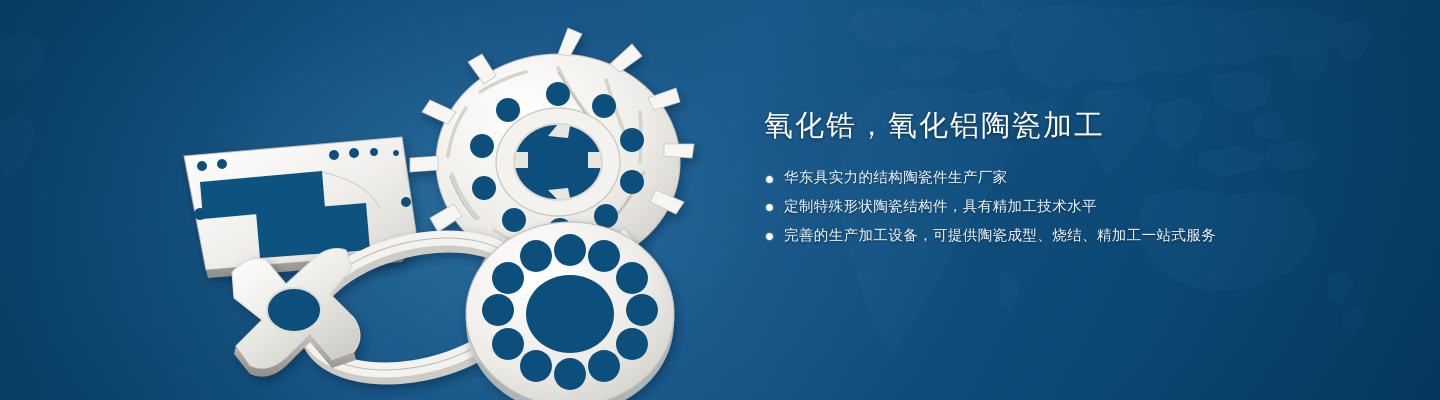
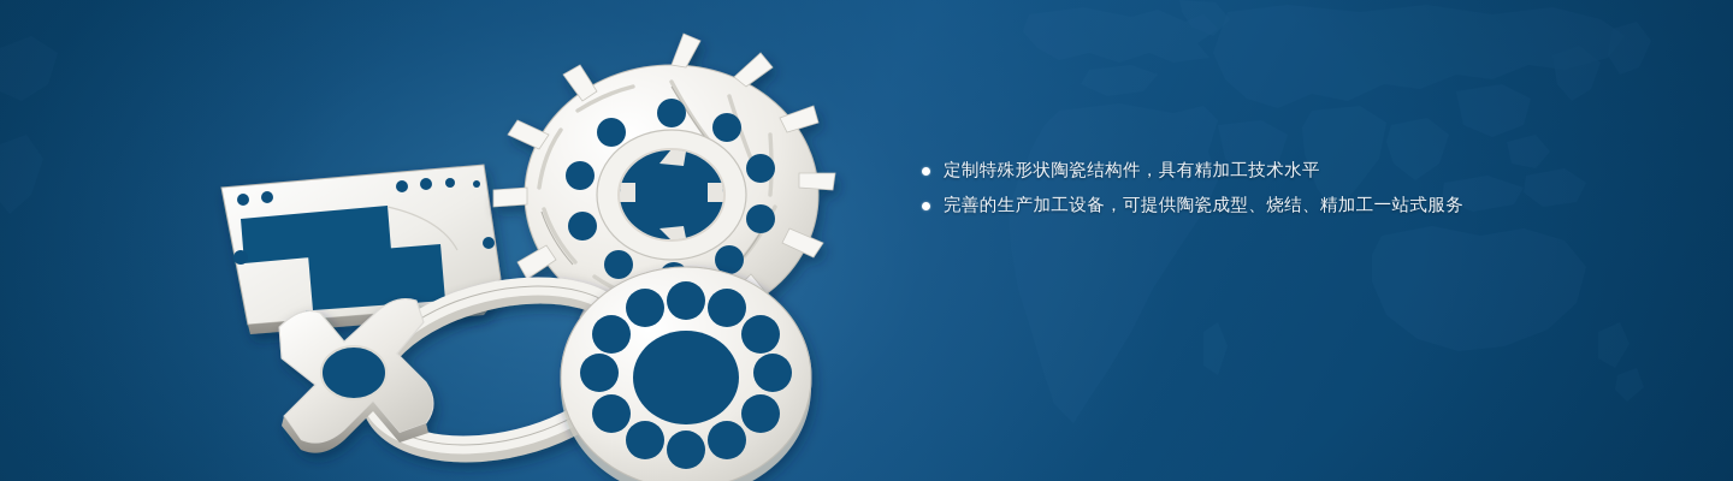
- 氧化锆，氧化铝陶瓷加工
- 华东具实力的结构陶瓷件生产厂家
  定制特殊形状陶瓷结构件，具有精加工技术水平
  完善的生产加工设备，可提供陶瓷成型、烧结、精加工一站式服务
